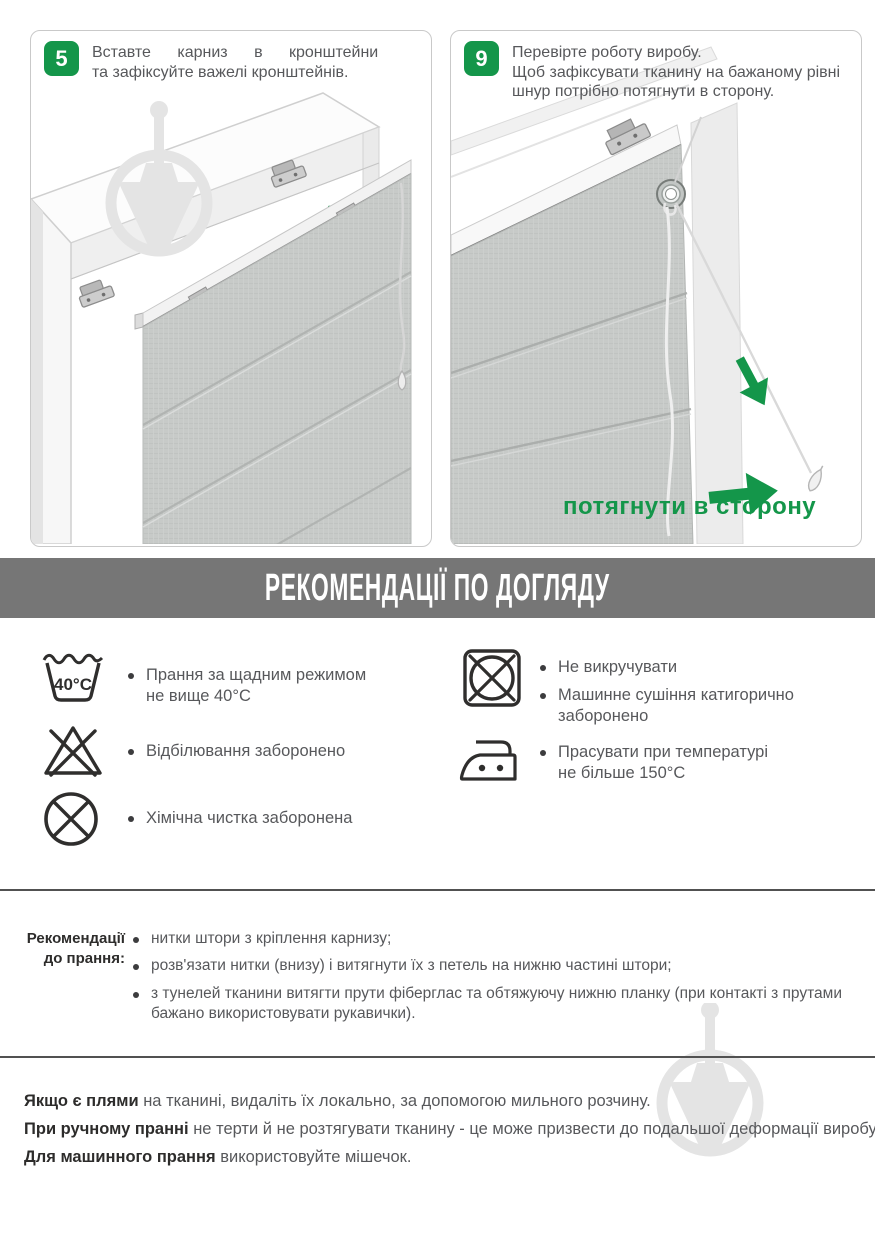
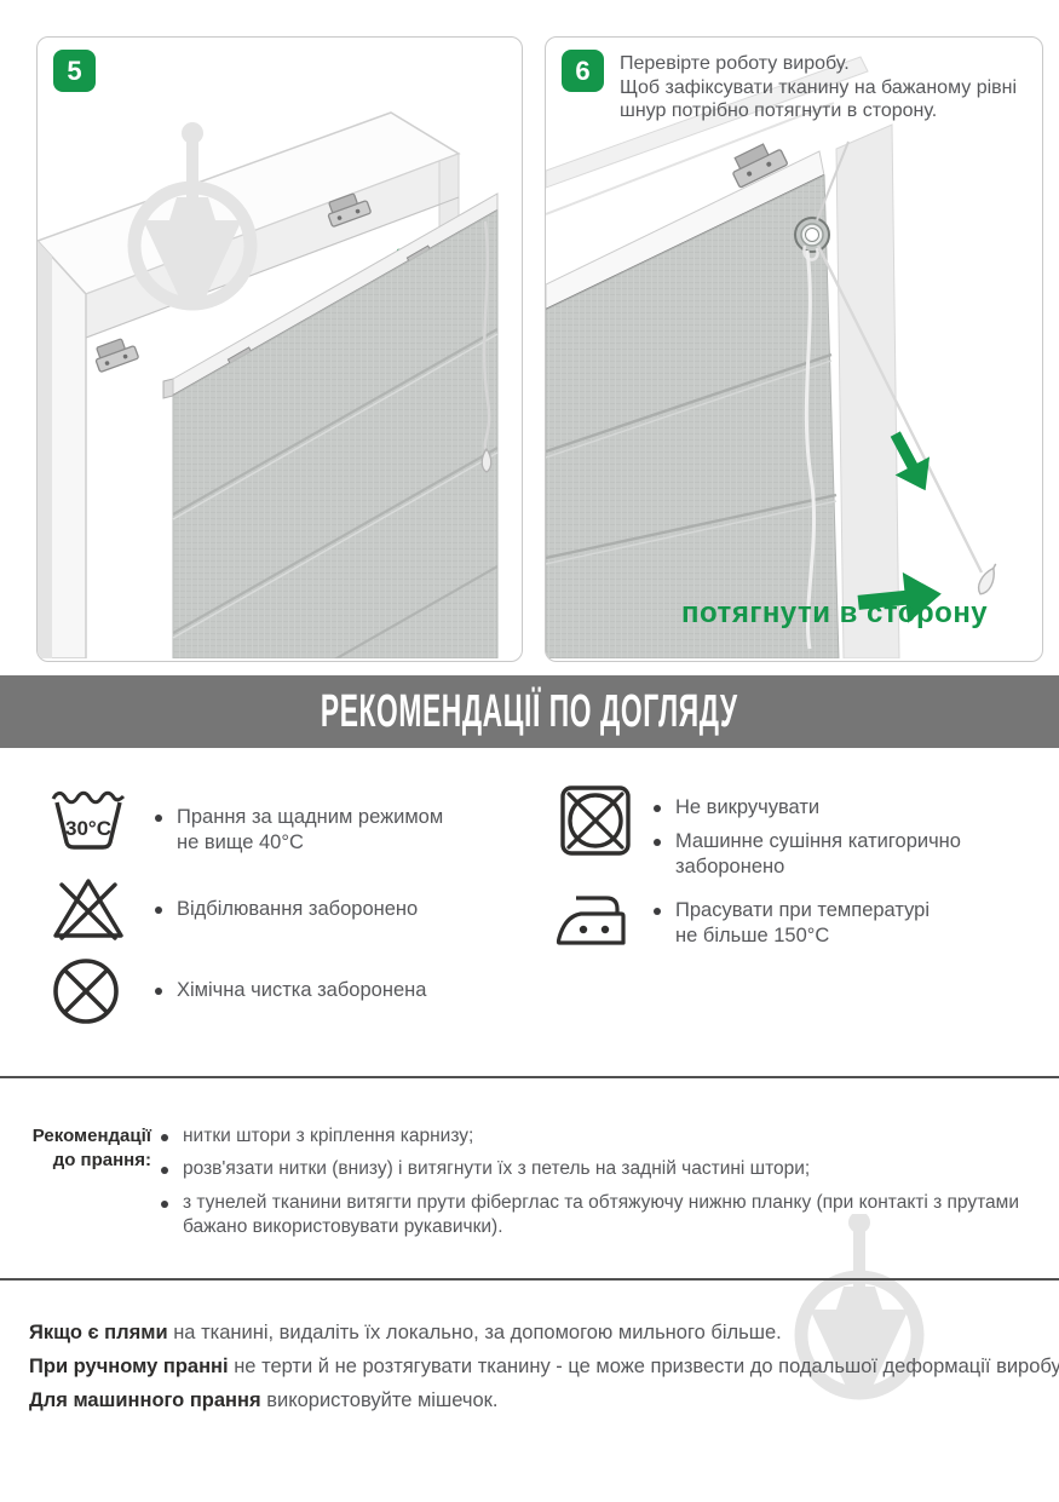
  5
- Вставте карниз в кронштейни
- та зафіксуйте важелі кронштейнів.
- 9
+ 6
  Перевірте роботу виробу.
  Щоб зафіксувати тканину на бажаному рівні
  шнур потрібно потягнути в сторону.
  потягнути в сторону
  РЕКОМЕНДАЦІЇ ПО ДОГЛЯДУ
- 40°C
+ 30°C
  Прання за щадним режимом
  не вище 40°С
  Відбілювання заборонено
  Хімічна чистка заборонена
  Не викручувати
  Машинне сушіння катигорично
  заборонено
  Прасувати при температурі
  не більше 150°С
  Рекомендації
  до прання:
  нитки штори з кріплення карнизу;
- розв'язати нитки (внизу) і витягнути їх з петель на нижню частині штори;
+ розв'язати нитки (внизу) і витягнути їх з петель на задній частині штори;
  з тунелей тканини витягти прути фіберглас та обтяжуючу нижню планку (при контакті з прутами бажано використовувати рукавички).
- Якщо є плями на тканині, видаліть їх локально, за допомогою мильного розчину.
+ Якщо є плями на тканині, видаліть їх локально, за допомогою мильного більше.
  При ручному пранні не терти й не розтягувати тканину - це може призвести до подальшої деформації виробу
  Для машинного прання використовуйте мішечок.
